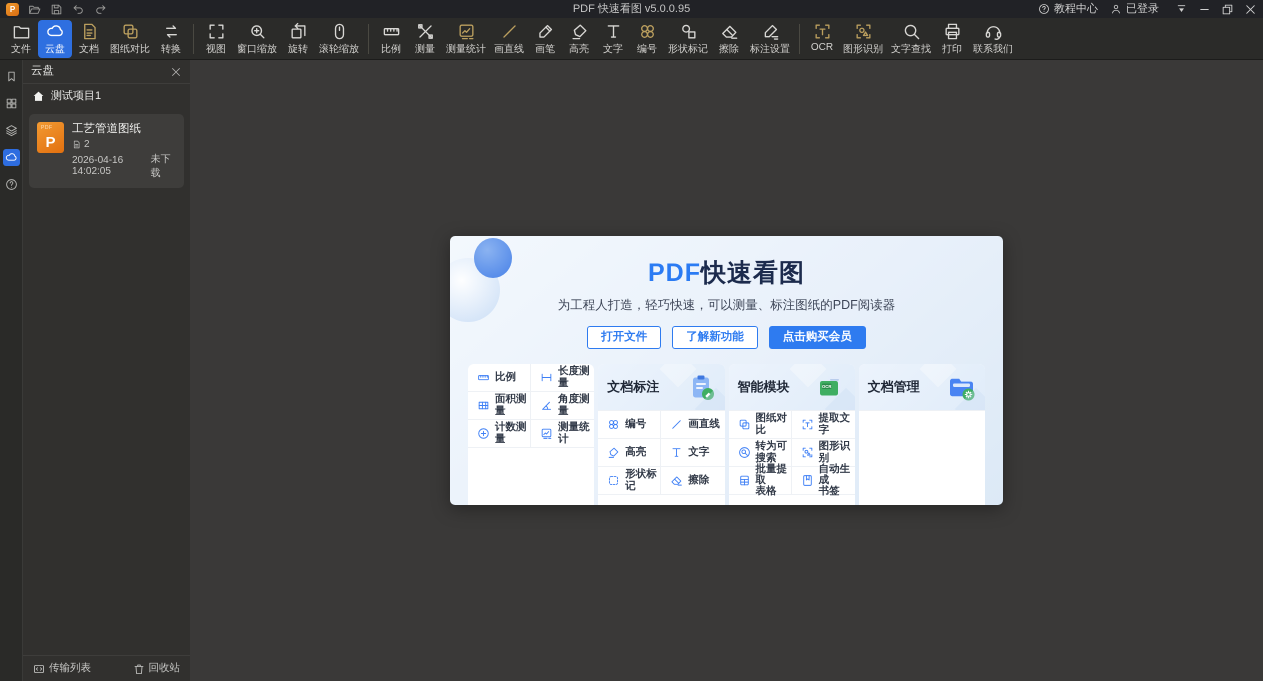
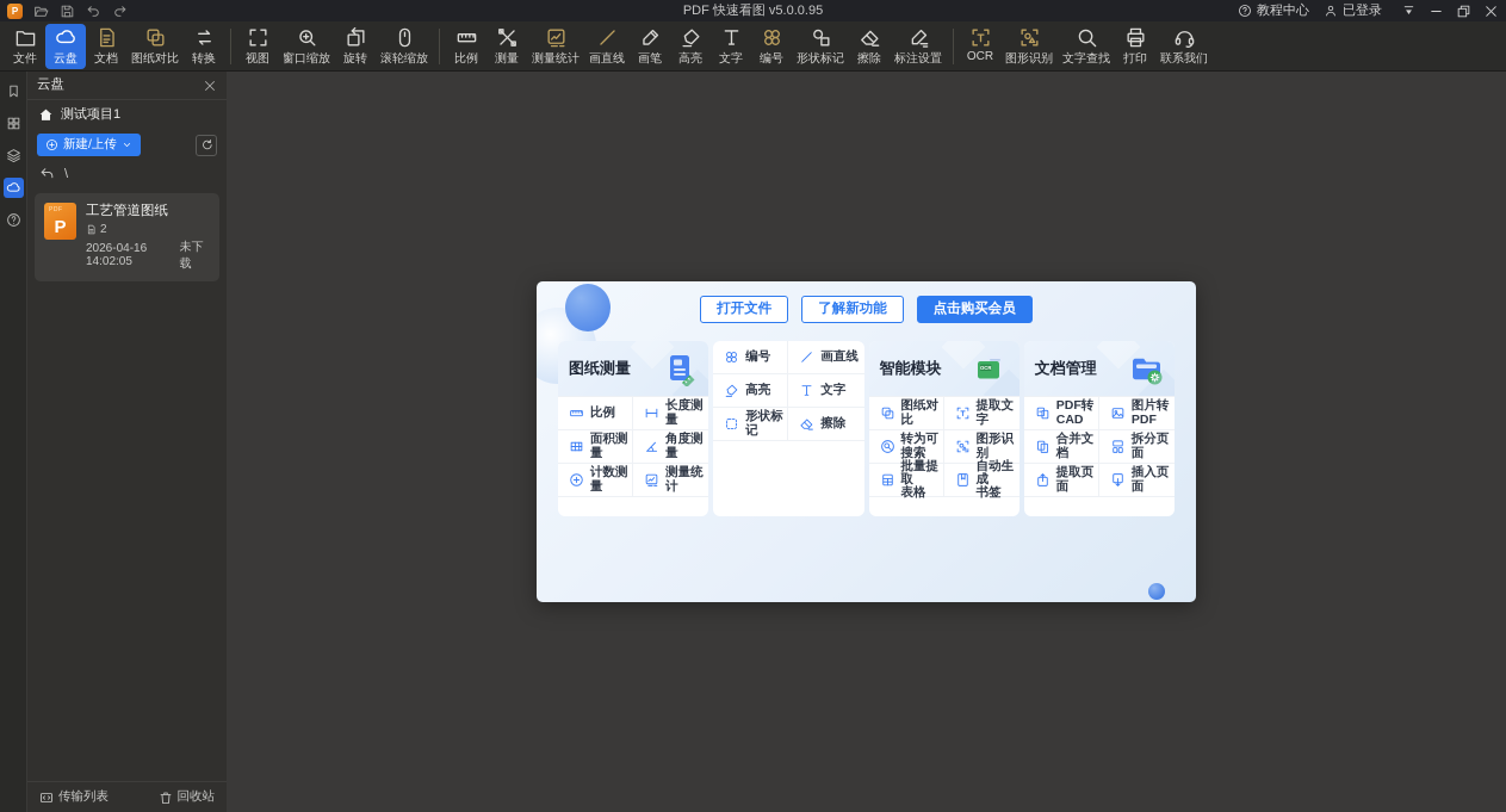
  P
  PDF 快速看图 v5.0.0.95
  教程中心
  已登录
  文件
  云盘
  文档
  图纸对比
  转换
  视图
  窗口缩放
  旋转
  滚轮缩放
  比例
  测量
  测量统计
  画直线
  画笔
  高亮
  文字
  编号
  形状标记
  擦除
  标注设置
  OCR
  图形识别
  文字查找
  打印
  联系我们
  云盘
  测试项目1
+ 新建/上传
+ \
  P
  工艺管道图纸
  2
  2026-04-16 14:02:05
  未下载
  传输列表
  回收站
- PDF快速看图
- 为工程人打造，轻巧快速，可以测量、标注图纸的PDF阅读器
  打开文件
  了解新功能
  点击购买会员
+ 图纸测量
  比例
  长度测量
  面积测量
  角度测量
  计数测量
  测量统计
- 文档标注
  编号
  画直线
  高亮
  文字
  形状标记
  擦除
  智能模块
  图纸对比
  提取文字
  转为可搜索
  图形识别
  批量提取
  表格
  自动生成
  书签
  文档管理
+ PDF转CAD
+ 图片转PDF
+ 合并文档
+ 拆分页面
+ 提取页面
+ 插入页面
